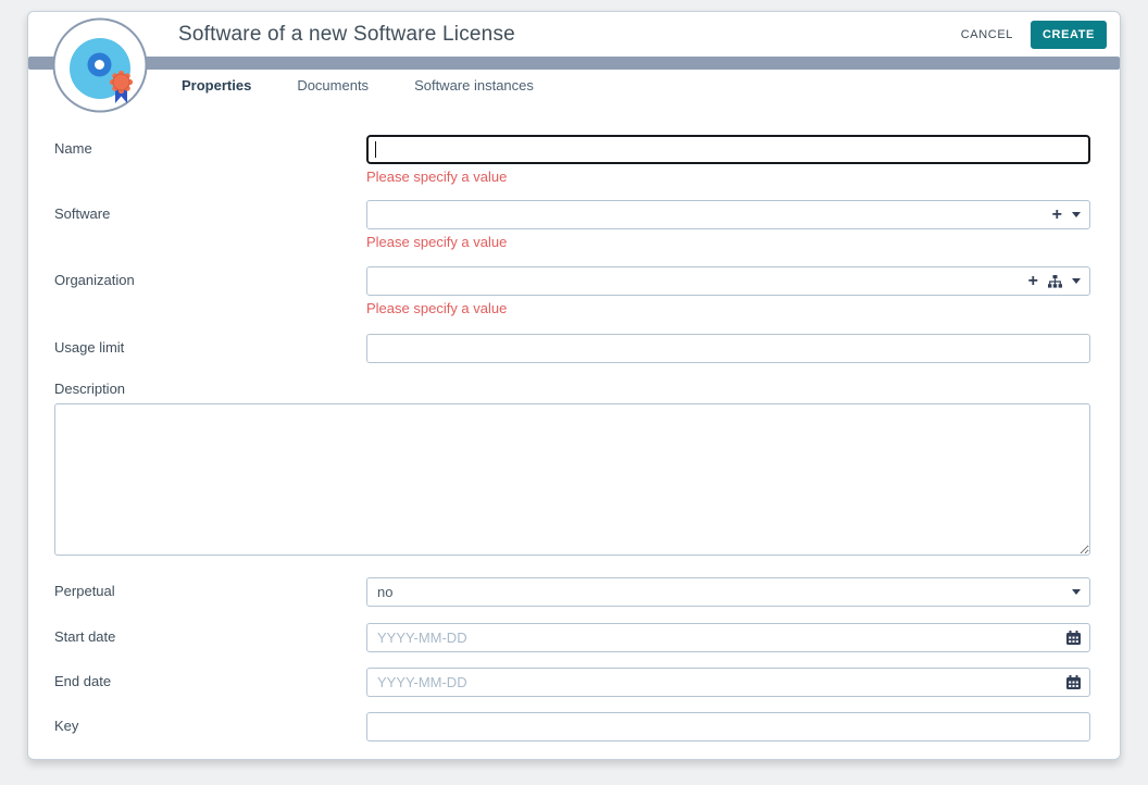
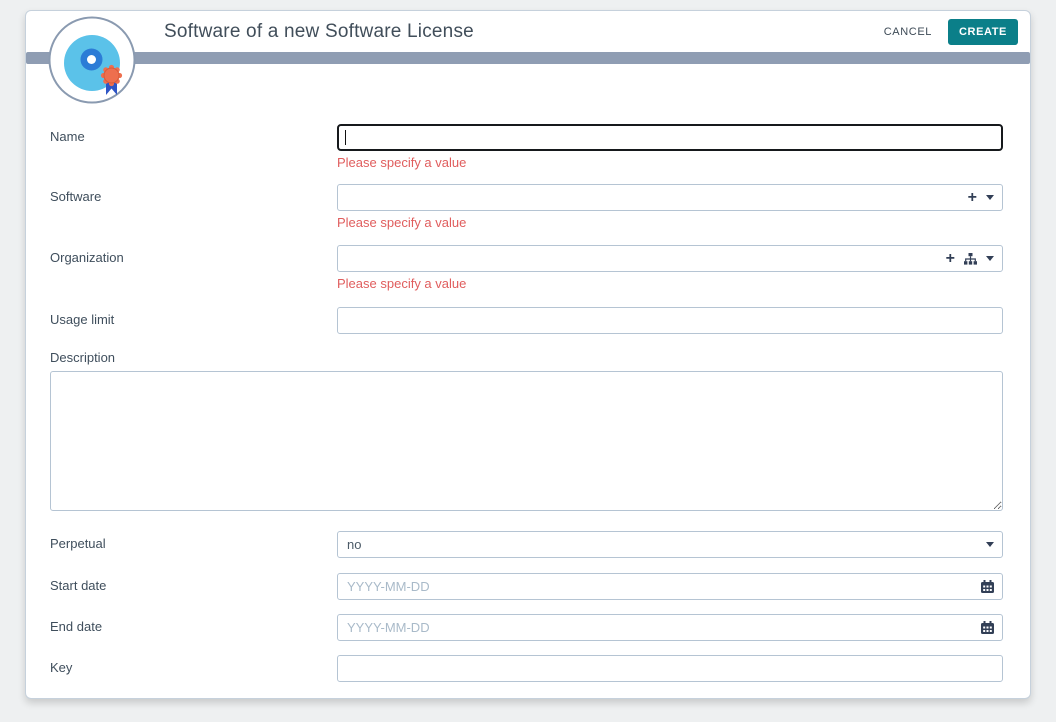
  Software of a new Software License
  CANCEL
  CREATE
- Properties
- Documents
- Software instances
  Name
  Please specify a value
  Software
  +
  Please specify a value
  Organization
  +
  Please specify a value
  Usage limit
  Description
  Perpetual
  no
  Start date
  YYYY-MM-DD
  End date
  YYYY-MM-DD
  Key
